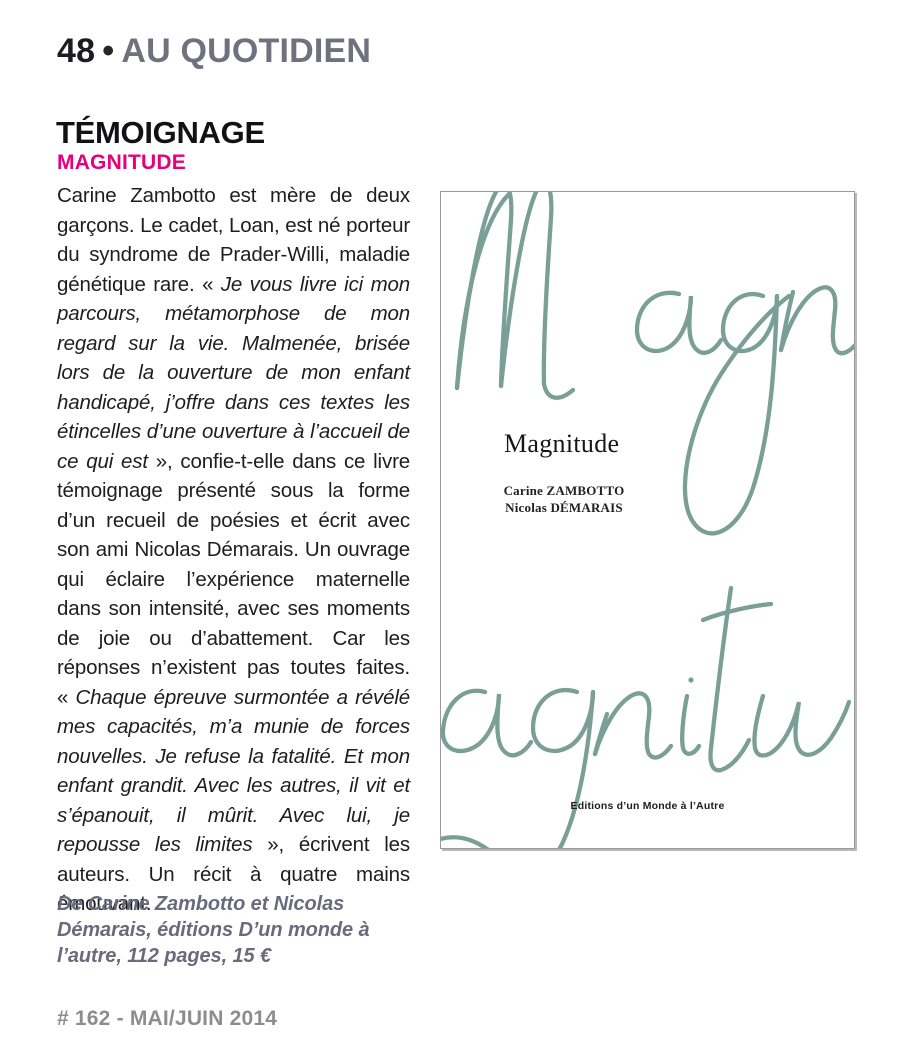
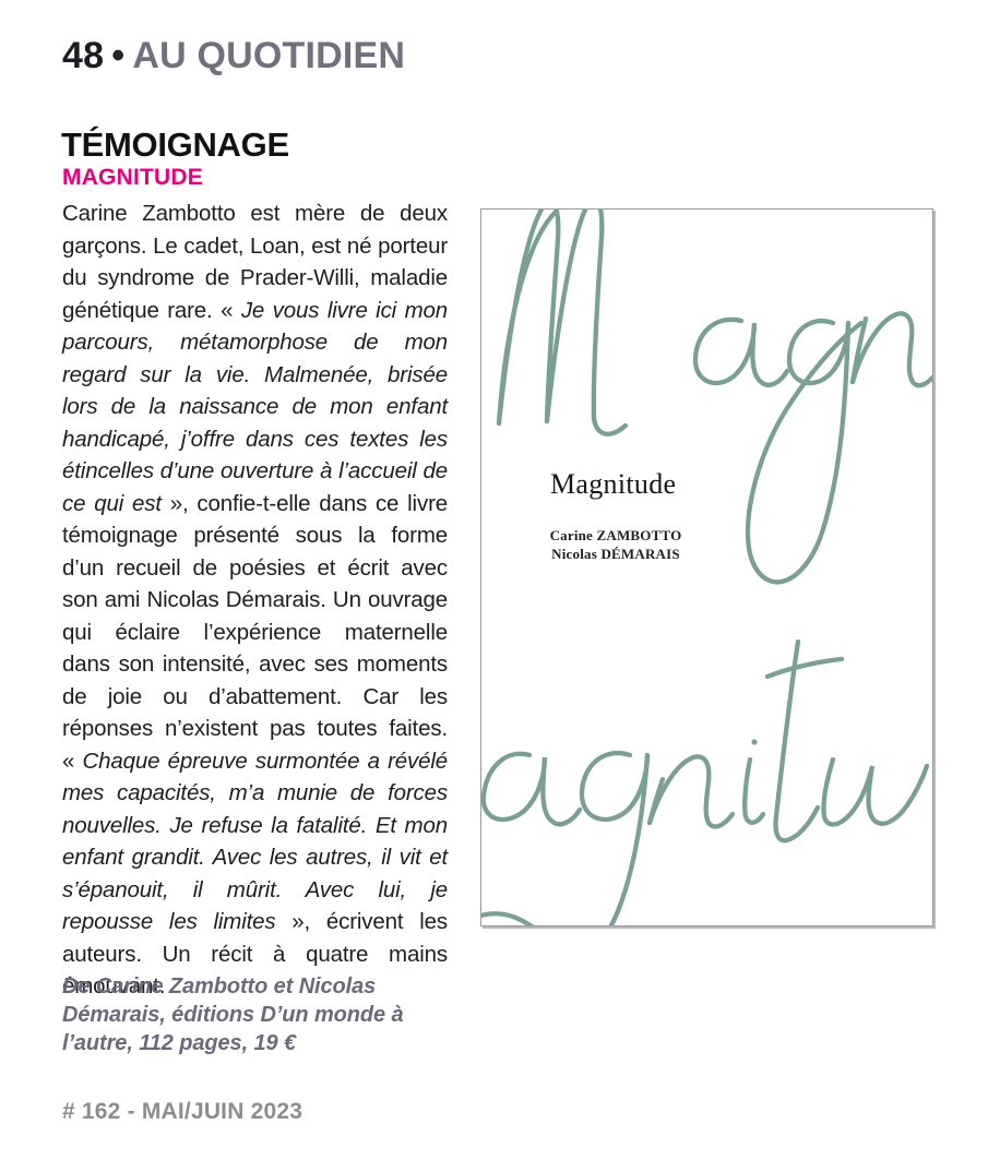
  48 • AU QUOTIDIEN
  TÉMOIGNAGE
  MAGNITUDE
- Carine Zambotto est mère de deux garçons. Le cadet, Loan, est né por­teur du syndrome de Prader-Willi, maladie génétique rare. « Je vous livre ici mon parcours, métamor­phose de mon regard sur la vie. Mal­menée, brisée lors de la ouverture de mon enfant handicapé, j’offre dans ces textes les étincelles d’une ouverture à l’accueil de ce qui est », confie-t-elle dans ce livre témoi­gnage présenté sous la forme d’un recueil de poésies et écrit avec son ami Nicolas Démarais. Un ouvrage qui éclaire l’expérience mater­nelle dans son intensité, avec ses moments de joie ou d’abattement. Car les réponses n’existent pas toutes faites. « Chaque épreuve sur­montée a révélé mes capacités, m’a munie de forces nouvelles. Je refuse la fatalité. Et mon enfant grandit. Avec les autres, il vit et s’épanouit, il mûrit. Avec lui, je repousse les limites », écrivent les auteurs. Un récit à quatre mains émouvant.
+ Carine Zambotto est mère de deux garçons. Le cadet, Loan, est né por­teur du syndrome de Prader-Willi, maladie génétique rare. « Je vous livre ici mon parcours, métamor­phose de mon regard sur la vie. Mal­menée, brisée lors de la naissance de mon enfant handicapé, j’offre dans ces textes les étincelles d’une ouverture à l’accueil de ce qui est », confie-t-elle dans ce livre témoi­gnage présenté sous la forme d’un recueil de poésies et écrit avec son ami Nicolas Démarais. Un ouvrage qui éclaire l’expérience mater­nelle dans son intensité, avec ses moments de joie ou d’abattement. Car les réponses n’existent pas toutes faites. « Chaque épreuve sur­montée a révélé mes capacités, m’a munie de forces nouvelles. Je refuse la fatalité. Et mon enfant grandit. Avec les autres, il vit et s’épanouit, il mûrit. Avec lui, je repousse les limites », écrivent les auteurs. Un récit à quatre mains émouvant.
- De Carine Zambotto et Nicolas Démarais, éditions D’un monde à l’autre, 112 pages, 15 €
+ De Carine Zambotto et Nicolas Démarais, éditions D’un monde à l’autre, 112 pages, 19 €
  Magnitude
  Carine ZAMBOTTO
  Nicolas DÉMARAIS
- Editions d’un Monde à l’Autre
- # 162 - MAI/JUIN 2014
+ # 162 - MAI/JUIN 2023
